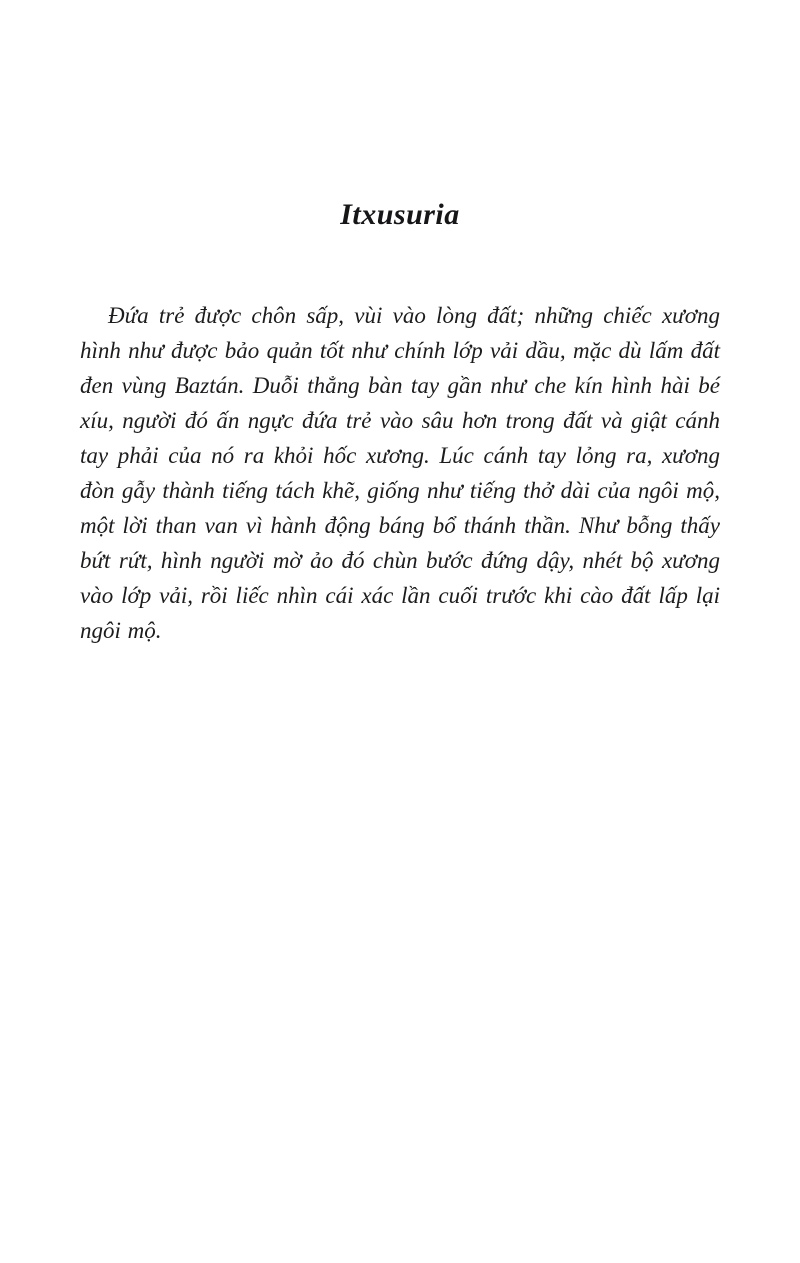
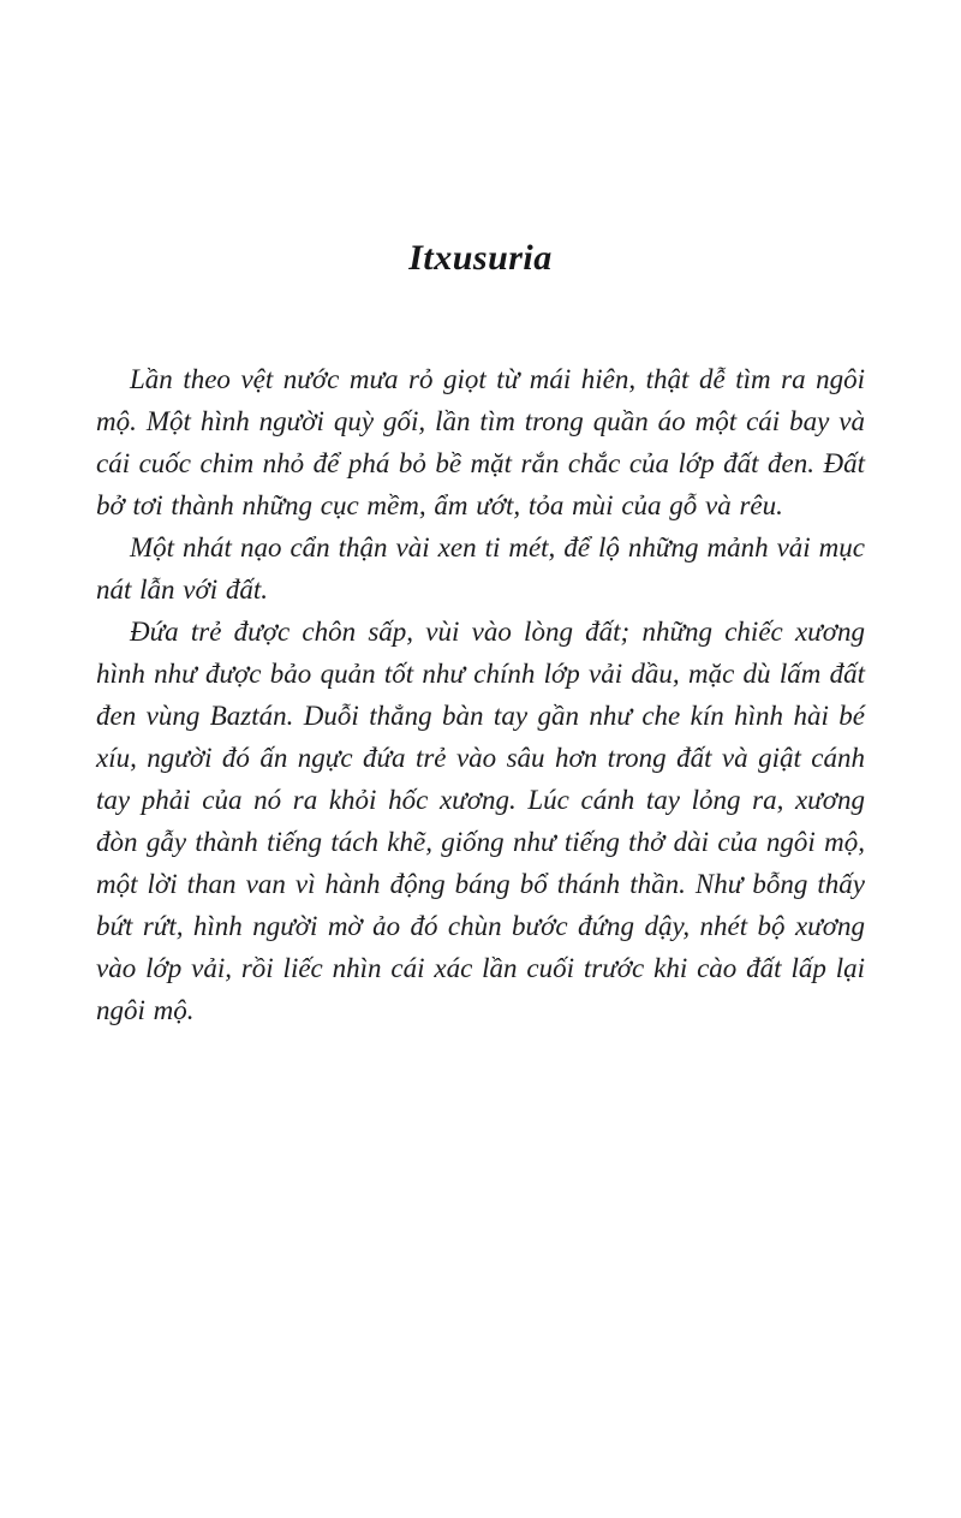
  Itxusuria
+ Lần theo vệt nước mưa rỏ giọt từ mái hiên, thật dễ tìm ra ngôi mộ. Một hình người quỳ gối, lần tìm trong quần áo một cái bay và cái cuốc chim nhỏ để phá bỏ bề mặt rắn chắc của lớp đất đen. Đất bở tơi thành những cục mềm, ẩm ướt, tỏa mùi của gỗ và rêu.
+ Một nhát nạo cẩn thận vài xen ti mét, để lộ những mảnh vải mục nát lẫn với đất.
  Đứa trẻ được chôn sấp, vùi vào lòng đất; những chiếc xương hình như được bảo quản tốt như chính lớp vải dầu, mặc dù lấm đất đen vùng Baztán. Duỗi thẳng bàn tay gần như che kín hình hài bé xíu, người đó ấn ngực đứa trẻ vào sâu hơn trong đất và giật cánh tay phải của nó ra khỏi hốc xương. Lúc cánh tay lỏng ra, xương đòn gẫy thành tiếng tách khẽ, giống như tiếng thở dài của ngôi mộ, một lời than van vì hành động báng bổ thánh thần. Như bỗng thấy bứt rứt, hình người mờ ảo đó chùn bước đứng dậy, nhét bộ xương vào lớp vải, rồi liếc nhìn cái xác lần cuối trước khi cào đất lấp lại ngôi mộ.
